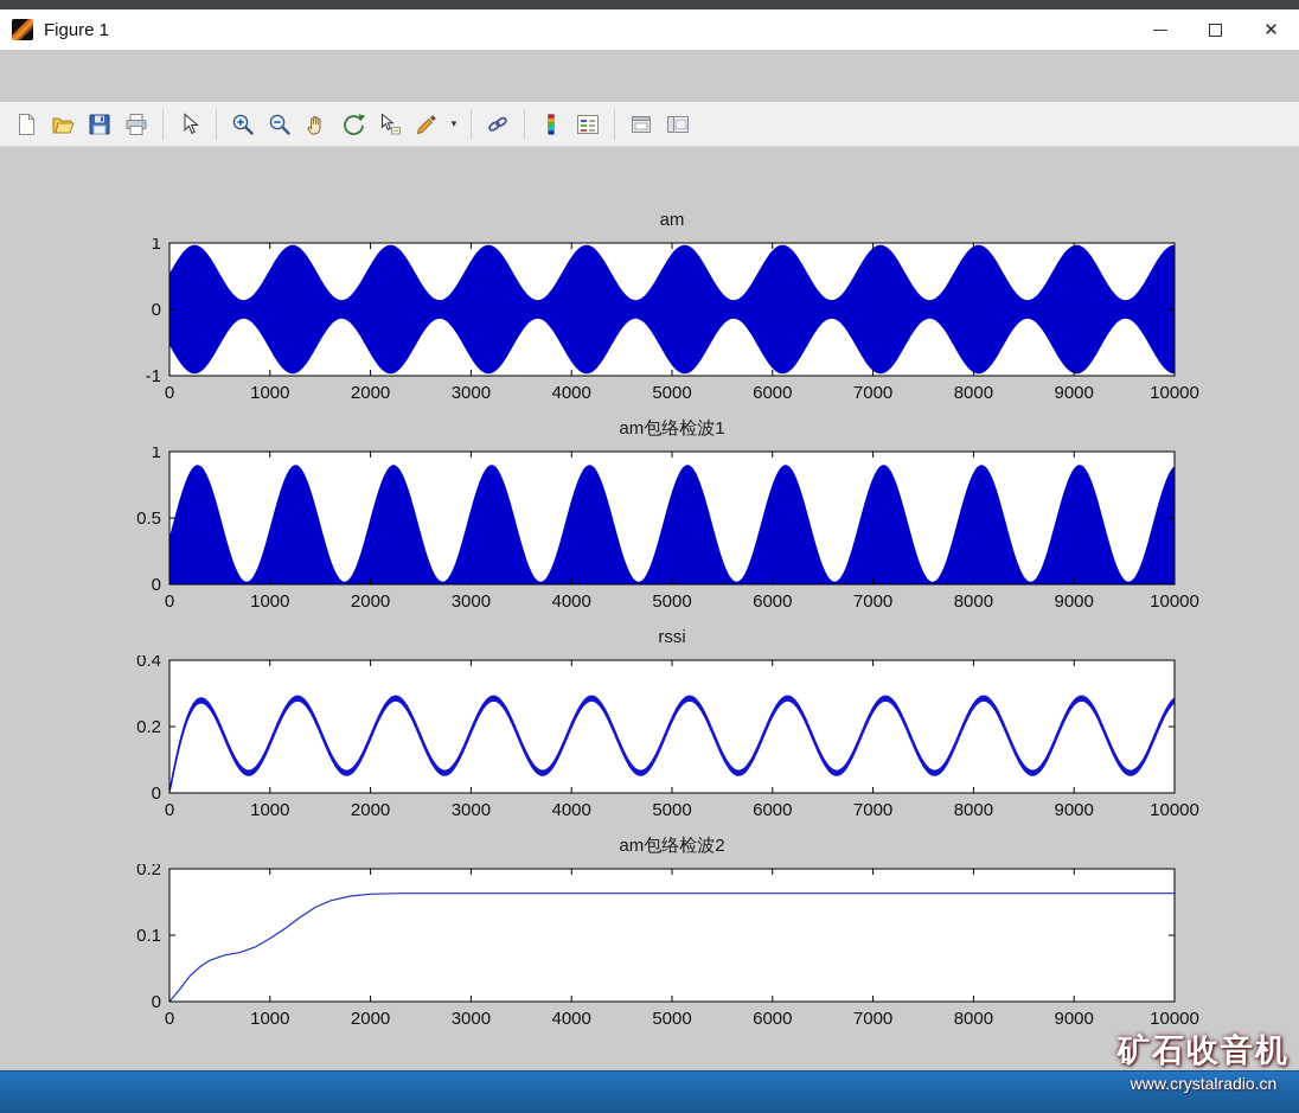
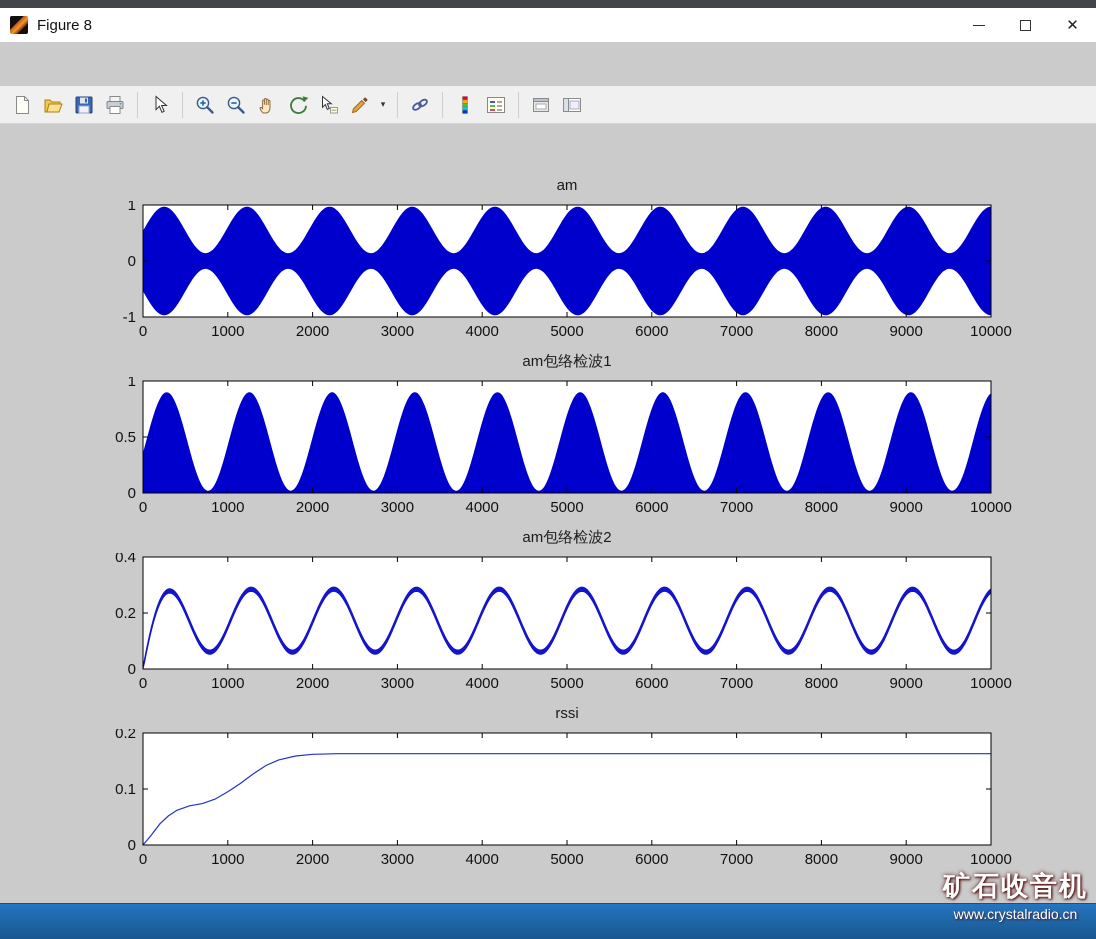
- Figure 1
+ Figure 8
  ✕
  ▾
  am
  0
  1000
  2000
  3000
  4000
  5000
  6000
  7000
  8000
  9000
  10000
  -1
  0
  1
  am包络检波1
  0
  1000
  2000
  3000
  4000
  5000
  6000
  7000
  8000
  9000
  10000
  0
  0.5
  1
- rssi
+ am包络检波2
  0
  1000
  2000
  3000
  4000
  5000
  6000
  7000
  8000
  9000
  10000
  0
  0.2
  0.4
- am包络检波2
+ rssi
  0
  1000
  2000
  3000
  4000
  5000
  6000
  7000
  8000
  9000
  10000
  0
  0.1
  0.2
  矿石收音机
  www.crystalradio.cn
